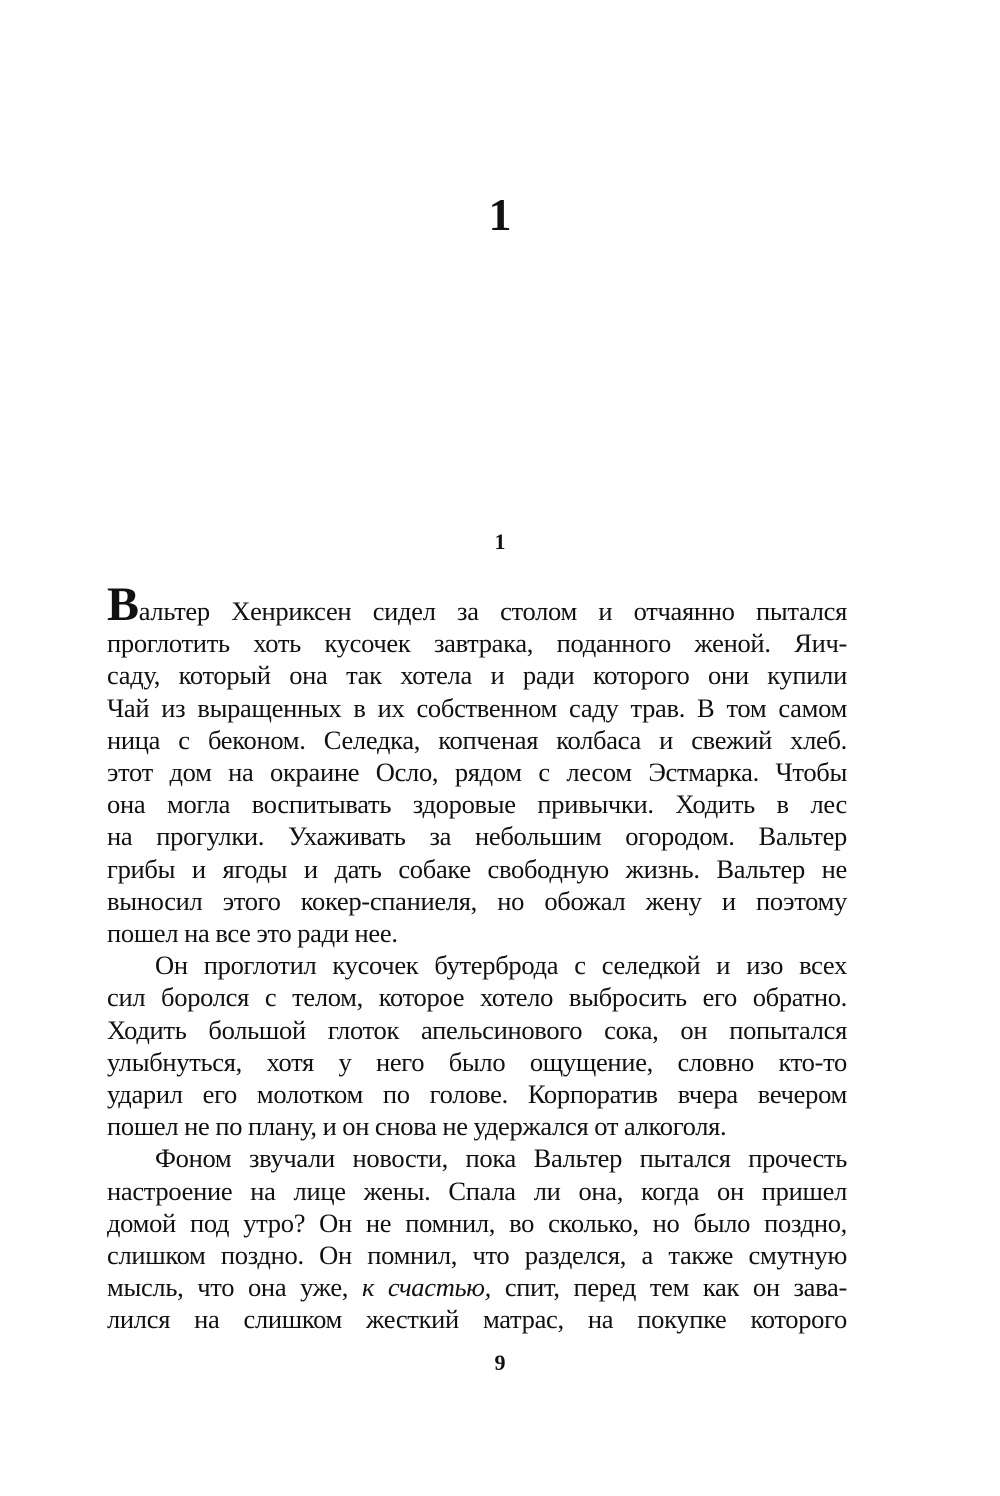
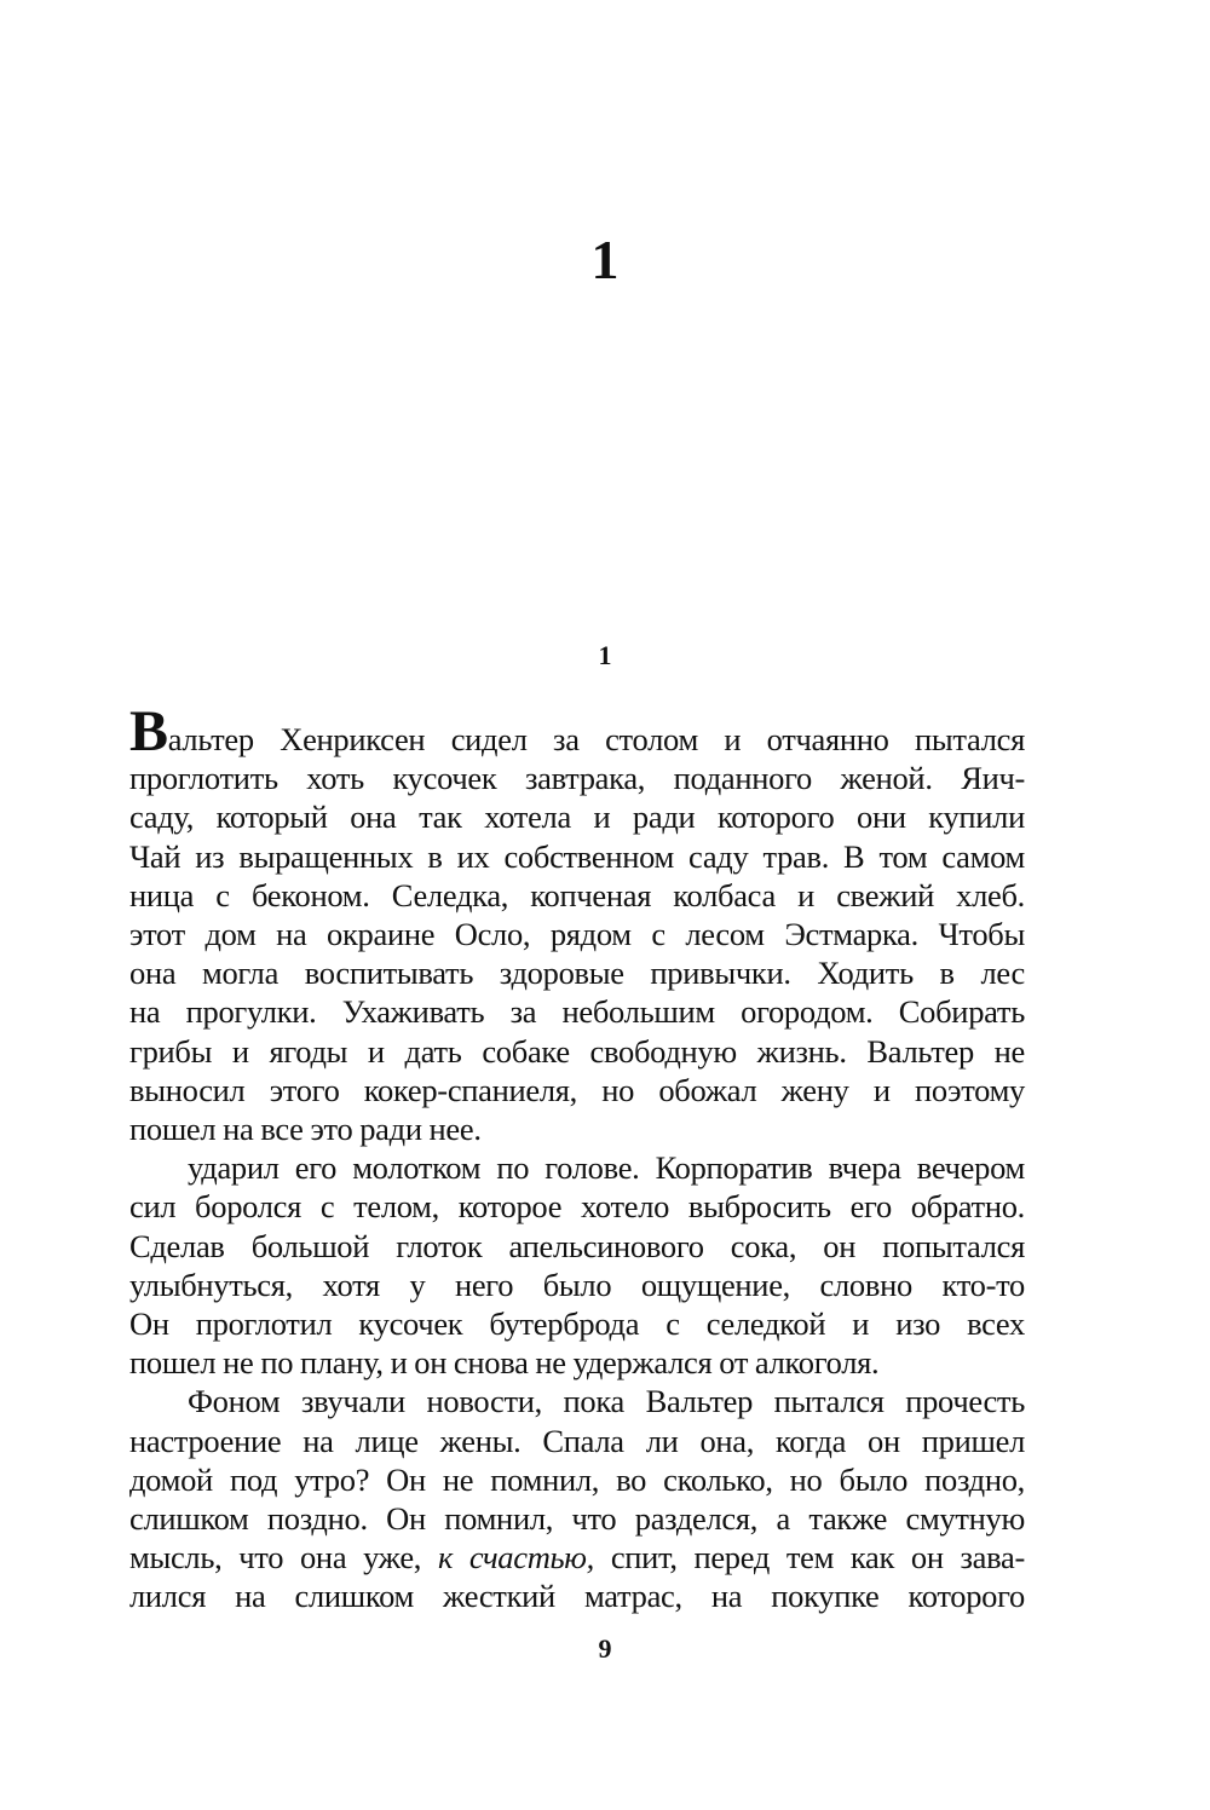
  1
  1
  Вальтер Хенриксен сидел за столом и отчаянно пытался
  проглотить хоть кусочек завтрака, поданного женой. Яич-
  саду, который она так хотела и ради которого они купили
  Чай из выращенных в их собственном саду трав. В том самом
  ница с беконом. Селедка, копченая колбаса и свежий хлеб.
  этот дом на окраине Осло, рядом с лесом Эстмарка. Чтобы
  она могла воспитывать здоровые привычки. Ходить в лес
- на прогулки. Ухаживать за небольшим огородом. Вальтер
+ на прогулки. Ухаживать за небольшим огородом. Собирать
  грибы и ягоды и дать собаке свободную жизнь. Вальтер не
  выносил этого кокер-спаниеля, но обожал жену и поэтому
  пошел на все это ради нее.
- Он проглотил кусочек бутерброда с селедкой и изо всех
+ ударил его молотком по голове. Корпоратив вчера вечером
  сил боролся с телом, которое хотело выбросить его обратно.
- Ходить большой глоток апельсинового сока, он попытался
+ Сделав большой глоток апельсинового сока, он попытался
  улыбнуться, хотя у него было ощущение, словно кто-то
- ударил его молотком по голове. Корпоратив вчера вечером
+ Он проглотил кусочек бутерброда с селедкой и изо всех
  пошел не по плану, и он снова не удержался от алкоголя.
  Фоном звучали новости, пока Вальтер пытался прочесть
  настроение на лице жены. Спала ли она, когда он пришел
  домой под утро? Он не помнил, во сколько, но было поздно,
  слишком поздно. Он помнил, что разделся, а также смутную
  мысль, что она уже, к счастью, спит, перед тем как он зава-
  лился на слишком жесткий матрас, на покупке которого
  9
